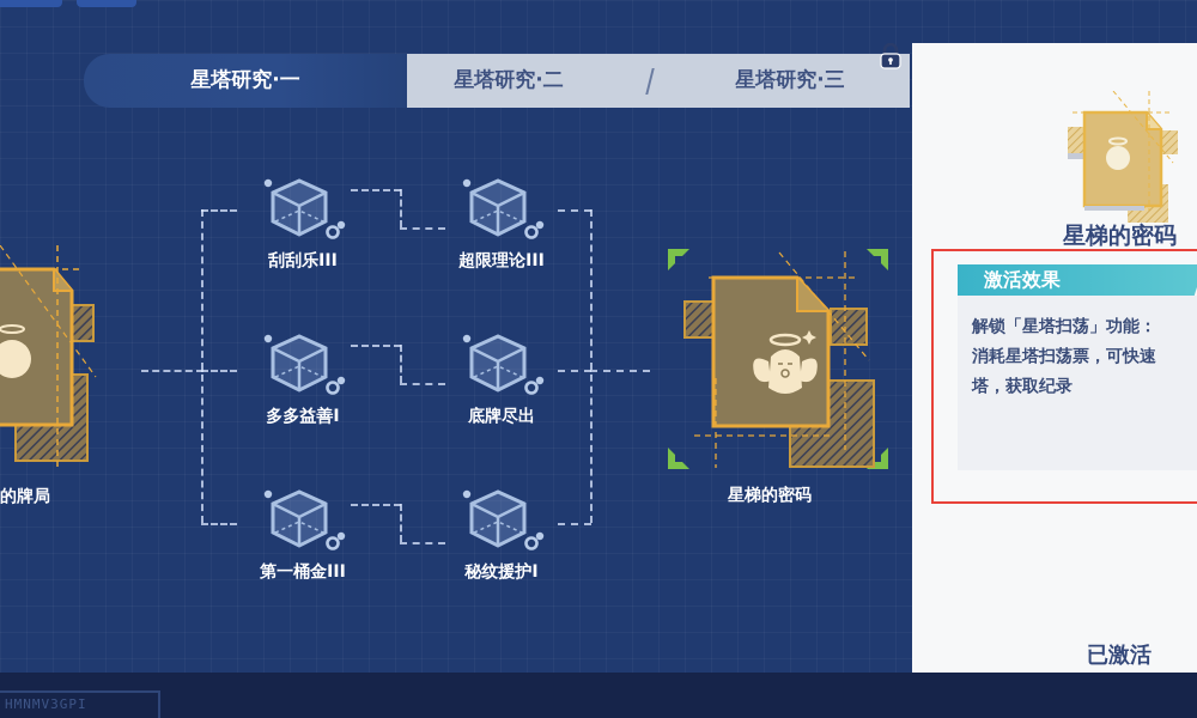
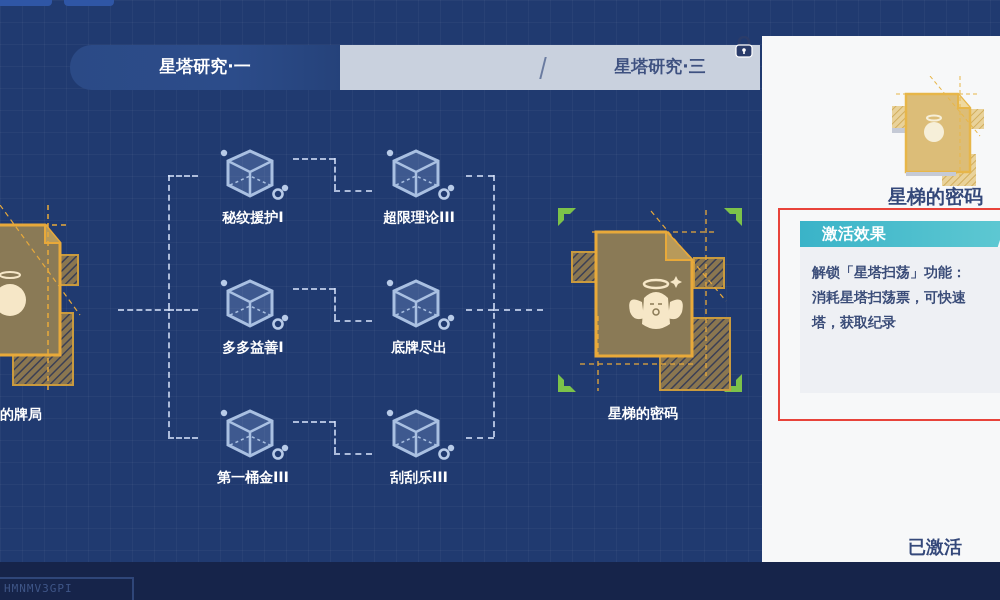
  星塔研究·一
- 星塔研究·二
  星塔研究·三
- 刮刮乐III
+ 秘纹援护I
  多多益善I
  第一桶金III
  超限理论III
  底牌尽出
- 秘纹援护I
+ 刮刮乐III
  的牌局
  星梯的密码
  星梯的密码
  激活效果
  解锁「星塔扫荡」功能：
  消耗星塔扫荡票，可快速
  塔，获取纪录
  已激活
  HMNMV3GPI
